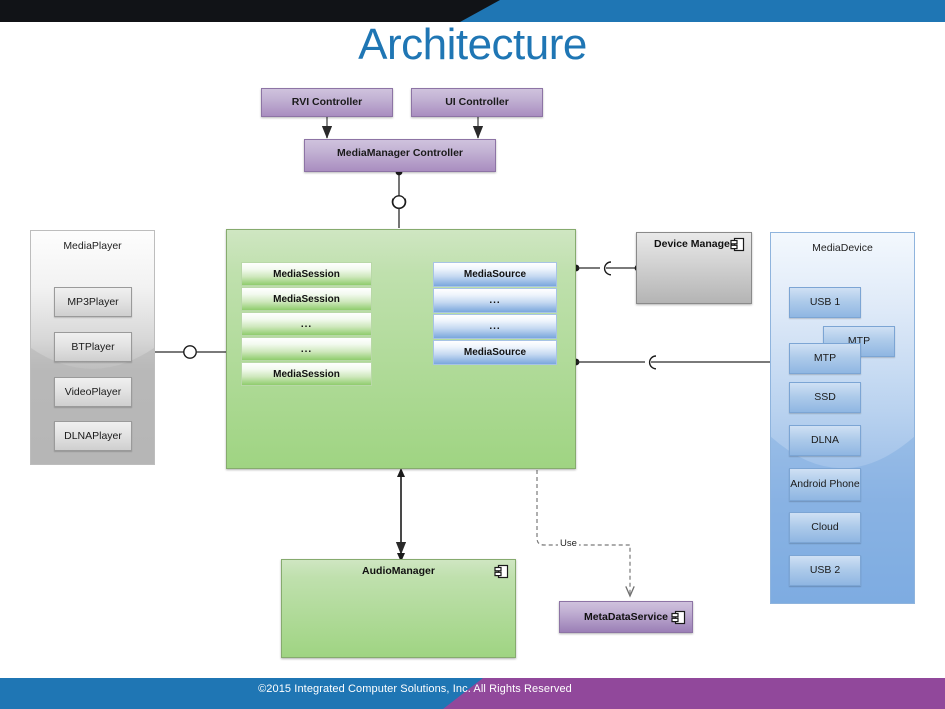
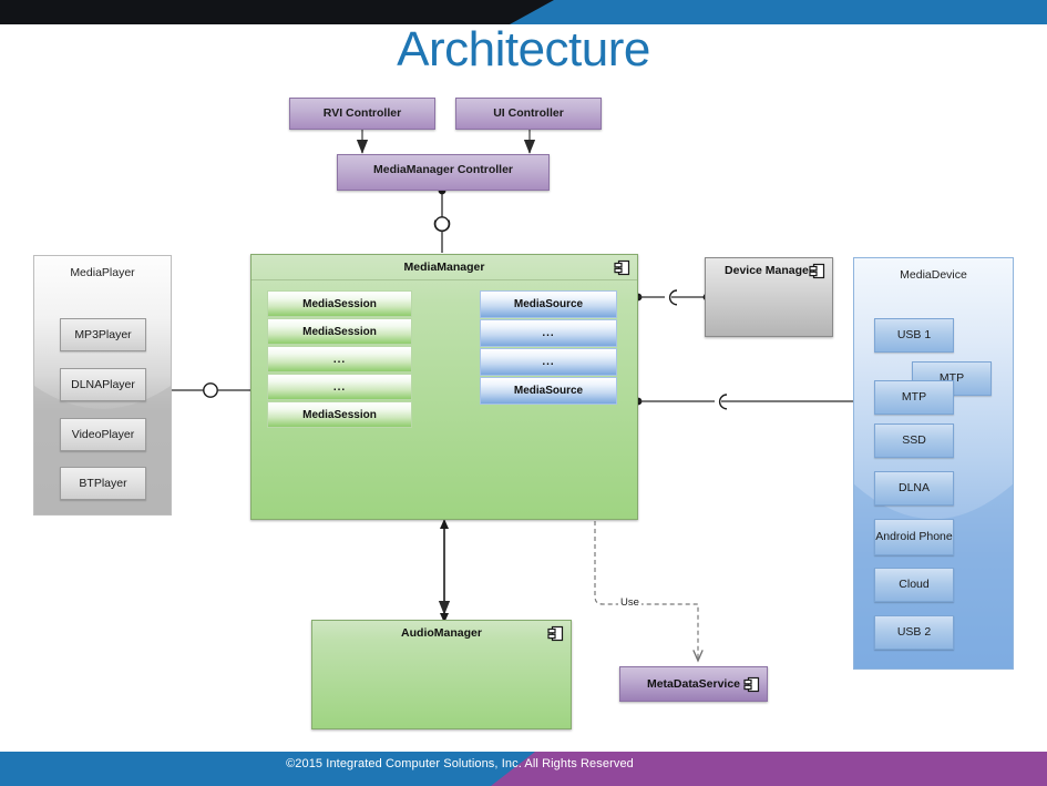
  Architecture
  RVI Controller
  UI Controller
  MediaManager Controller
  MediaPlayer
  MP3Player
- BTPlayer
+ DLNAPlayer
  VideoPlayer
- DLNAPlayer
+ BTPlayer
+ MediaManager
  MediaSession
  MediaSession
  ...
  ...
  MediaSession
  MediaSource
  ...
  ...
  MediaSource
  Device Manage
  MediaDevice
  USB 1
  MTP
  MTP
  SSD
  DLNA
  Android Phone
  Cloud
  USB 2
  AudioManager
  MetaDataService
  Use
  ©2015 Integrated Computer Solutions, Inc. All Rights Reserved
